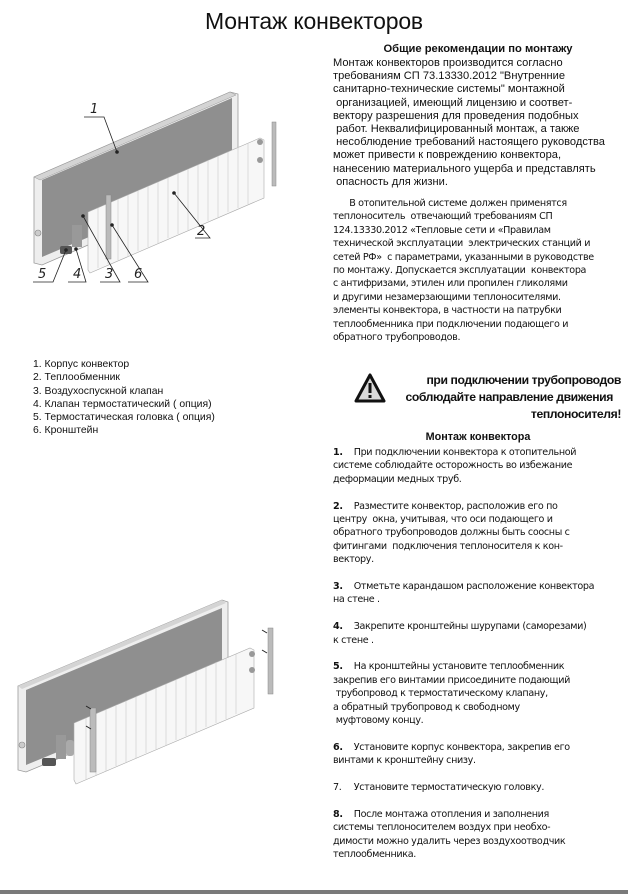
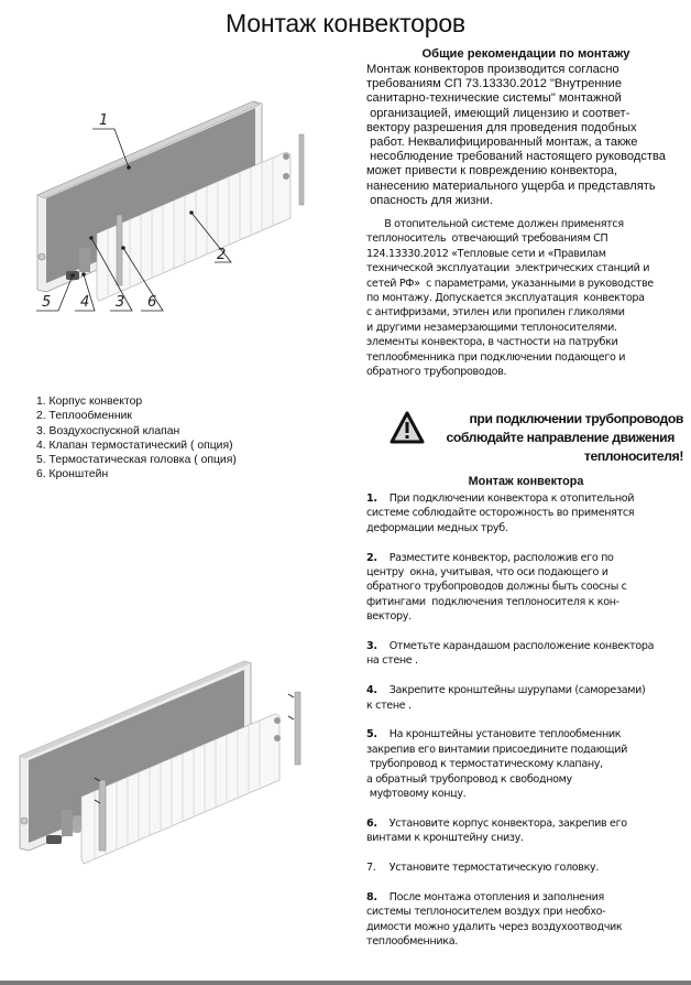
  Монтаж конвекторов
  1
  2
  3
  4
  5
  6
  1. Корпус конвектор
  2. Теплообменник
  3. Воздухоспускной клапан
  4. Клапан термостатический ( опция)
  5. Термостатическая головка ( опция)
  6. Кронштейн
  Общие рекомендации по монтажу
  Монтаж конвекторов производится согласно
  требованиям СП 73.13330.2012 "Внутренние
  санитарно-технические системы" монтажной
  организацией, имеющий лицензию и соответ-
  вектору разрешения для проведения подобных
  работ. Неквалифицированный монтаж, а также
  несоблюдение требований настоящего руководства
  может привести к повреждению конвектора,
  нанесению материального ущерба и представлять
  опасность для жизни.
  В отопительной системе должен применятся
  теплоноситель отвечающий требованиям СП
  124.13330.2012 «Тепловые сети и «Правилам
  технической эксплуатации электрических станций и
  сетей РФ» с параметрами, указанными в руководстве
- по монтажу. Допускается эксплуатации конвектора
+ по монтажу. Допускается эксплуатация конвектора
  с антифризами, этилен или пропилен гликолями
  и другими незамерзающими теплоносителями.
  элементы конвектора, в частности на патрубки
  теплообменника при подключении подающего и
  обратного трубопроводов.
  при подключении трубопроводов
  соблюдайте направление движения
  теплоносителя!
  Монтаж конвектора
  1. При подключении конвектора к отопительной
- системе соблюдайте осторожность во избежание
+ системе соблюдайте осторожность во применятся
  деформации медных труб.
  2. Разместите конвектор, расположив его по
  центру окна, учитывая, что оси подающего и
  обратного трубопроводов должны быть соосны с
  фитингами подключения теплоносителя к кон-
  вектору.
  3. Отметьте карандашом расположение конвектора
  на стене .
  4. Закрепите кронштейны шурупами (саморезами)
  к стене .
  5. На кронштейны установите теплообменник
  закрепив его винтамии присоедините подающий
  трубопровод к термостатическому клапану,
  а обратный трубопровод к свободному
  муфтовому концу.
  6. Установите корпус конвектора, закрепив его
  винтами к кронштейну снизу.
  7. Установите термостатическую головку.
  8. После монтажа отопления и заполнения
  системы теплоносителем воздух при необхо-
  димости можно удалить через воздухоотводчик
  теплообменника.
